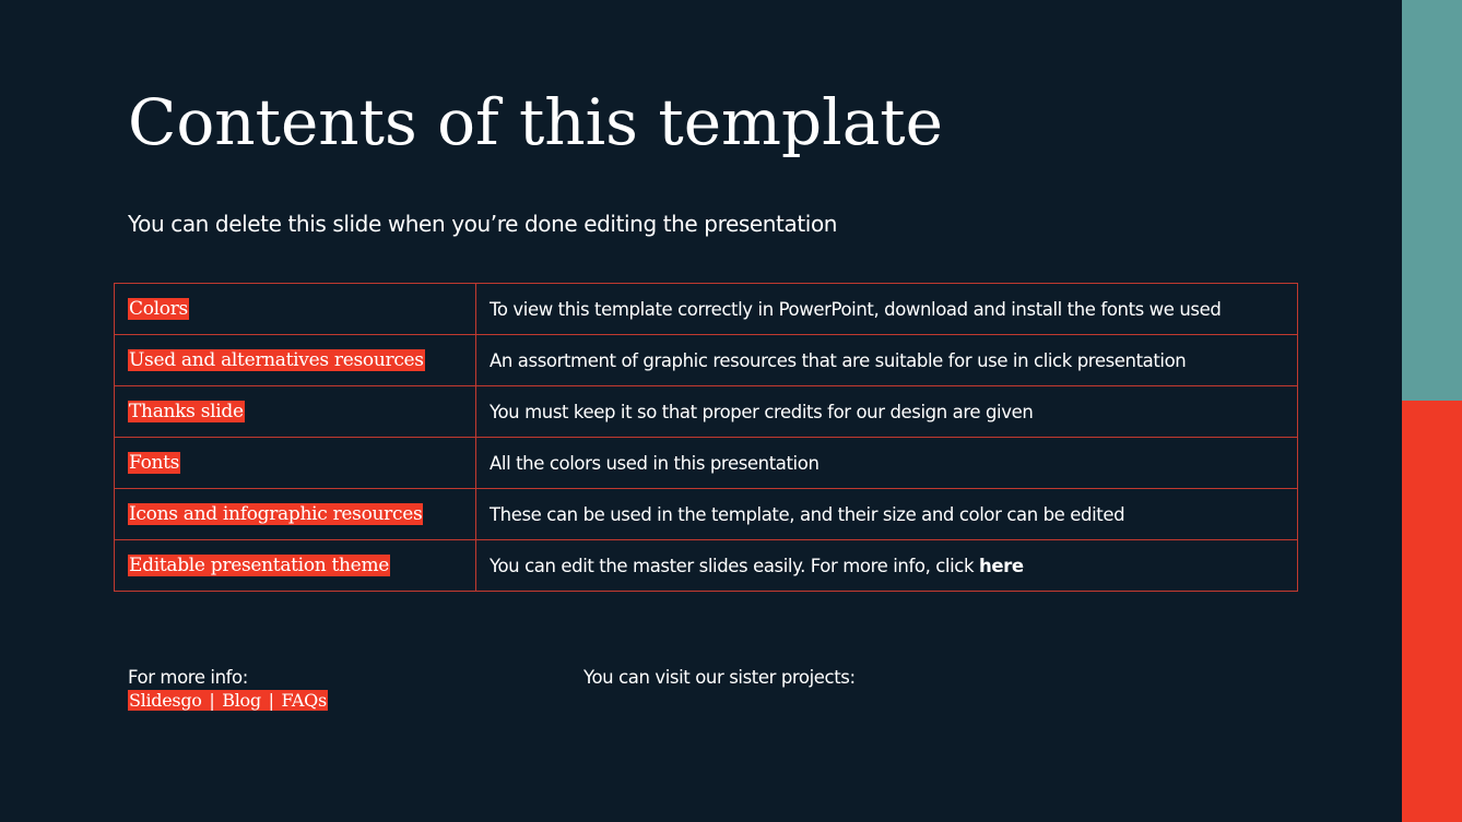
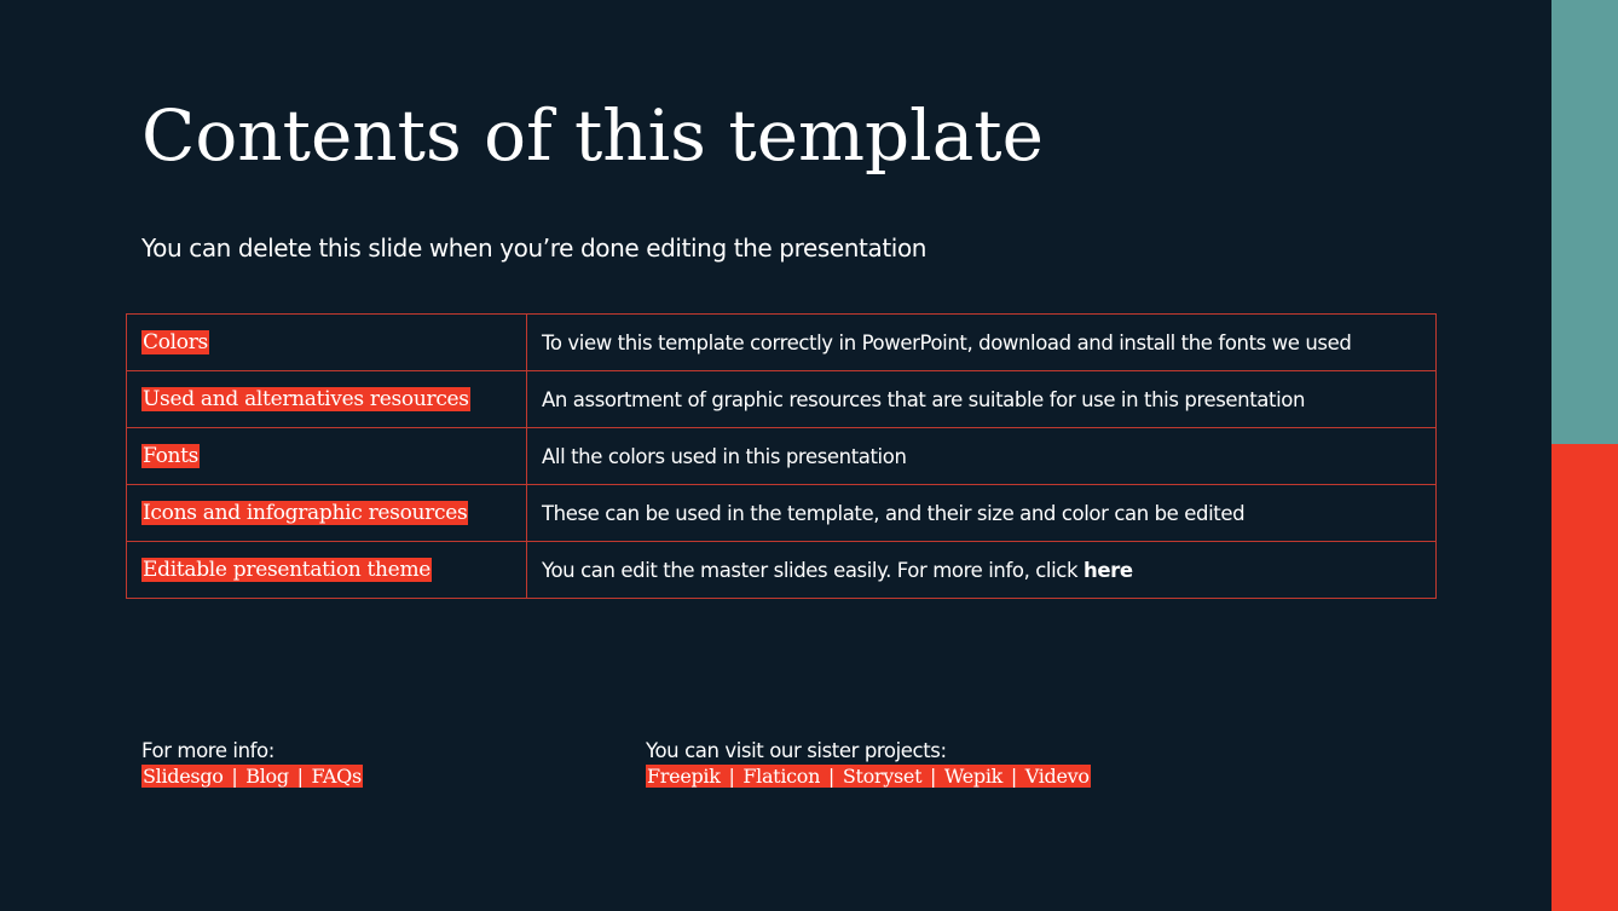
  Contents of this template
  You can delete this slide when you’re done editing the presentation
  Colors	To view this template correctly in PowerPoint, download and install the fonts we used
- Used and alternatives resources	An assortment of graphic resources that are suitable for use in click presentation
+ Used and alternatives resources	An assortment of graphic resources that are suitable for use in this presentation
- Thanks slide	You must keep it so that proper credits for our design are given
  Fonts	All the colors used in this presentation
  Icons and infographic resources	These can be used in the template, and their size and color can be edited
  Editable presentation theme	You can edit the master slides easily. For more info, click here
  For more info:
  Slidesgo | Blog | FAQs
  You can visit our sister projects:
+ Freepik | Flaticon | Storyset | Wepik | Videvo
